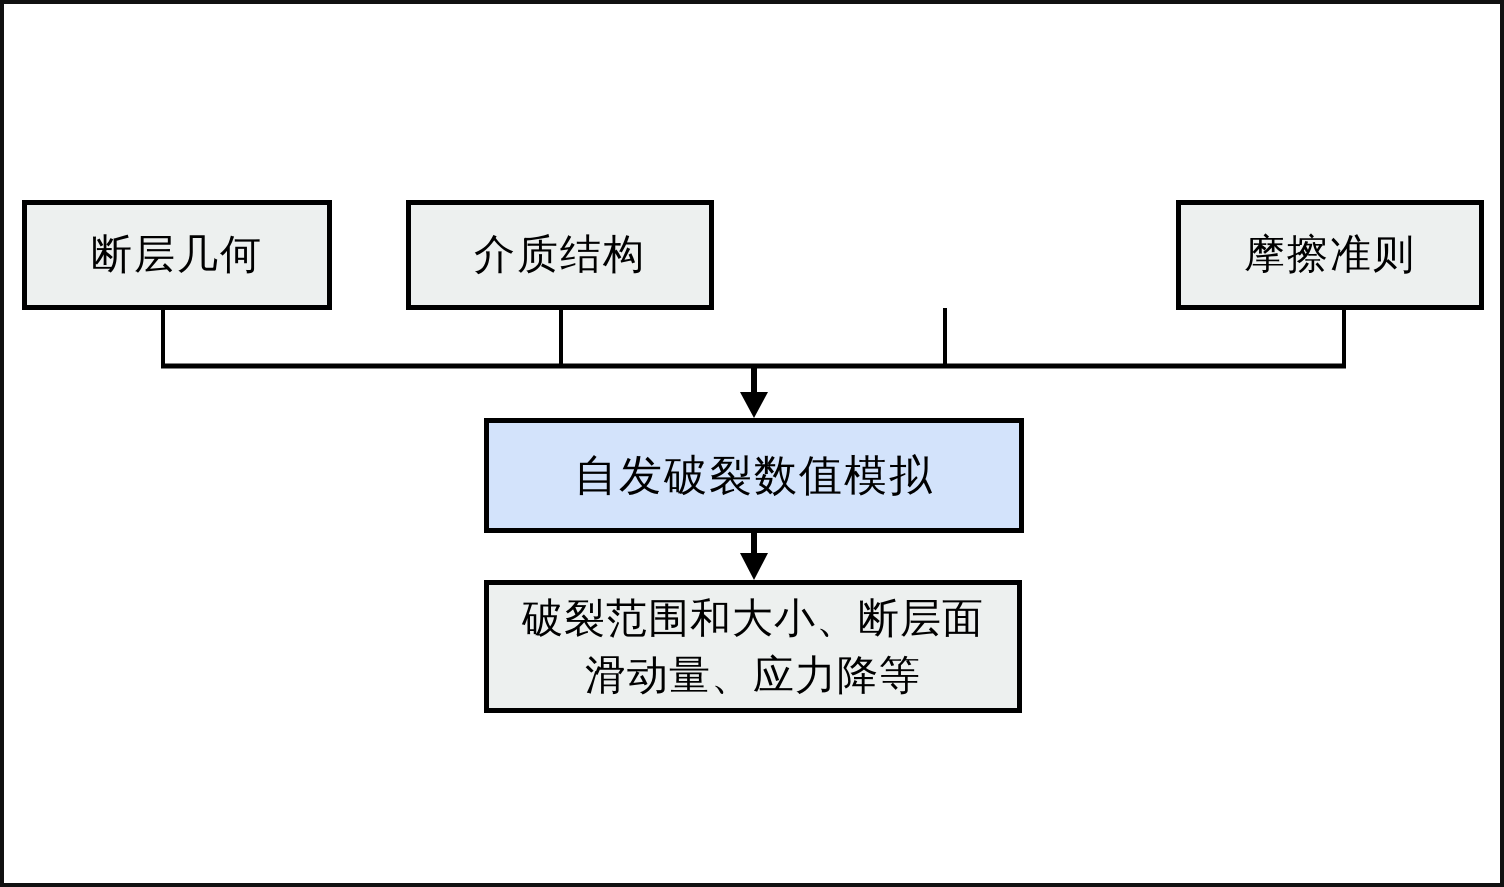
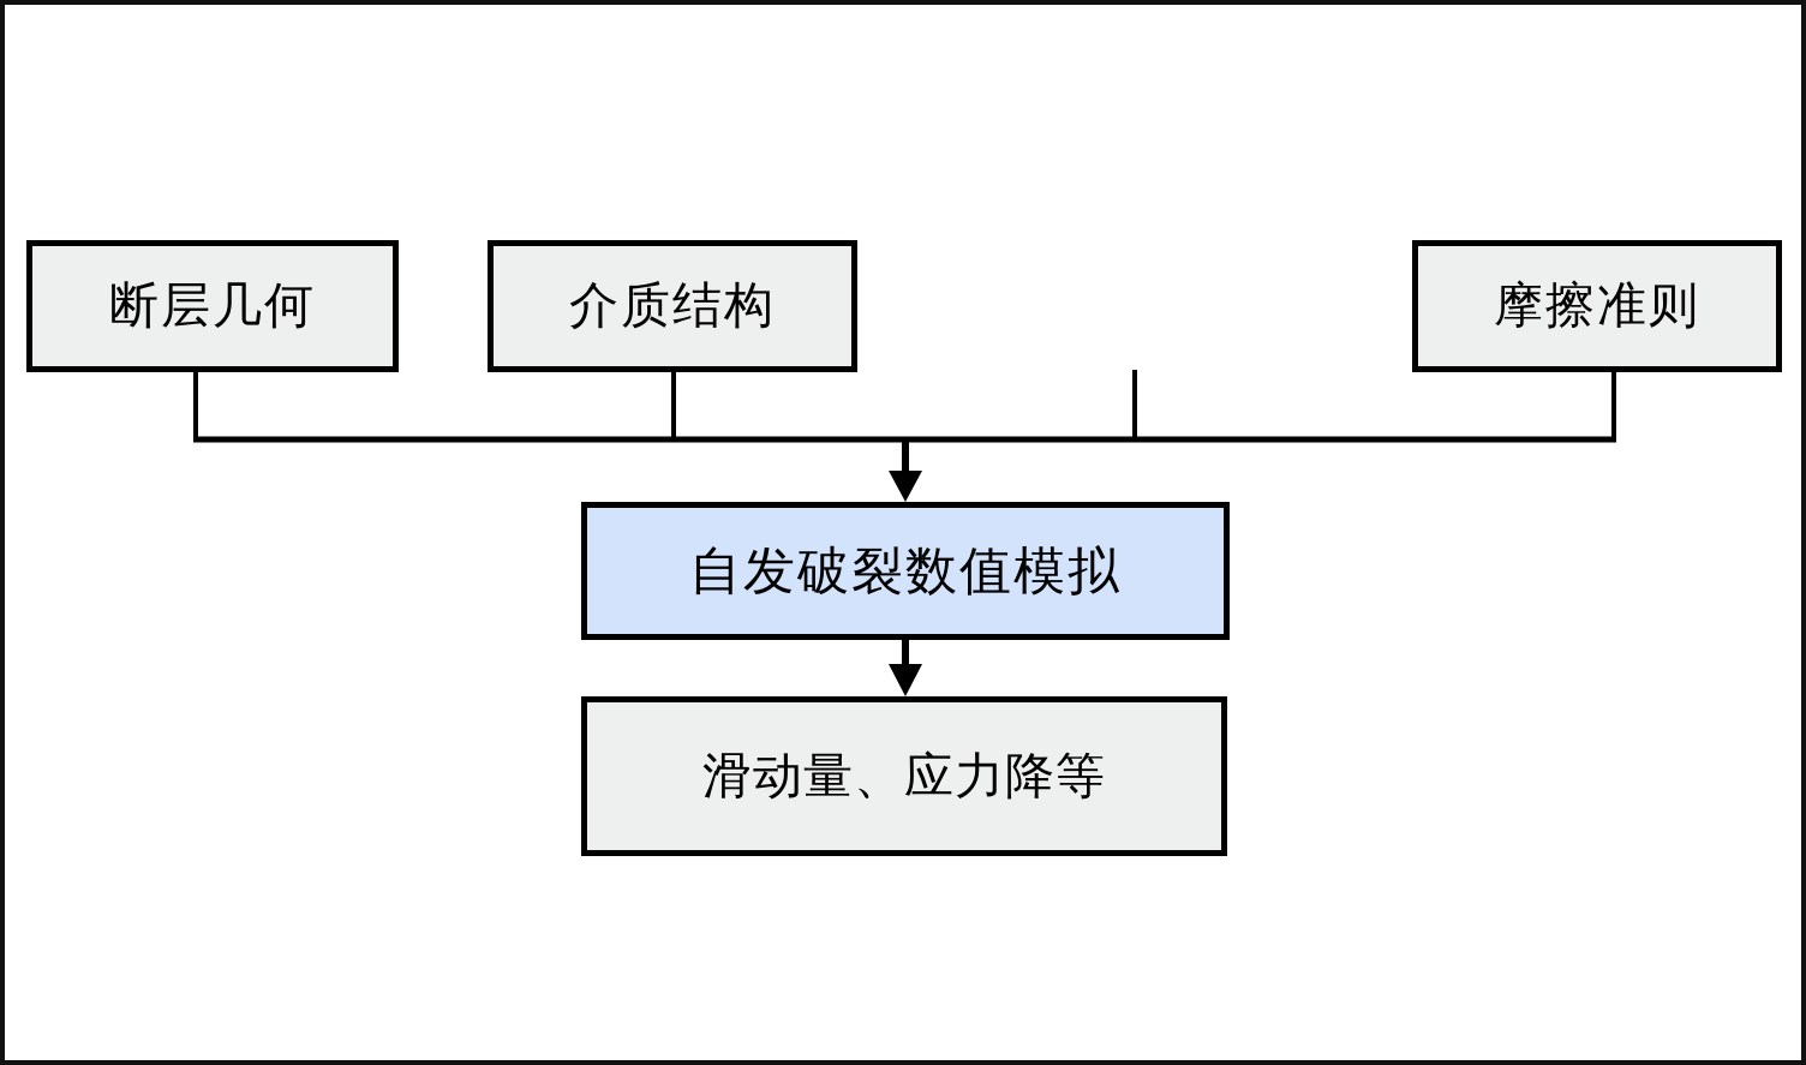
  断层几何
  介质结构
  摩擦准则
  自发破裂数值模拟
- 破裂范围和大小、断层面
  滑动量、应力降等
